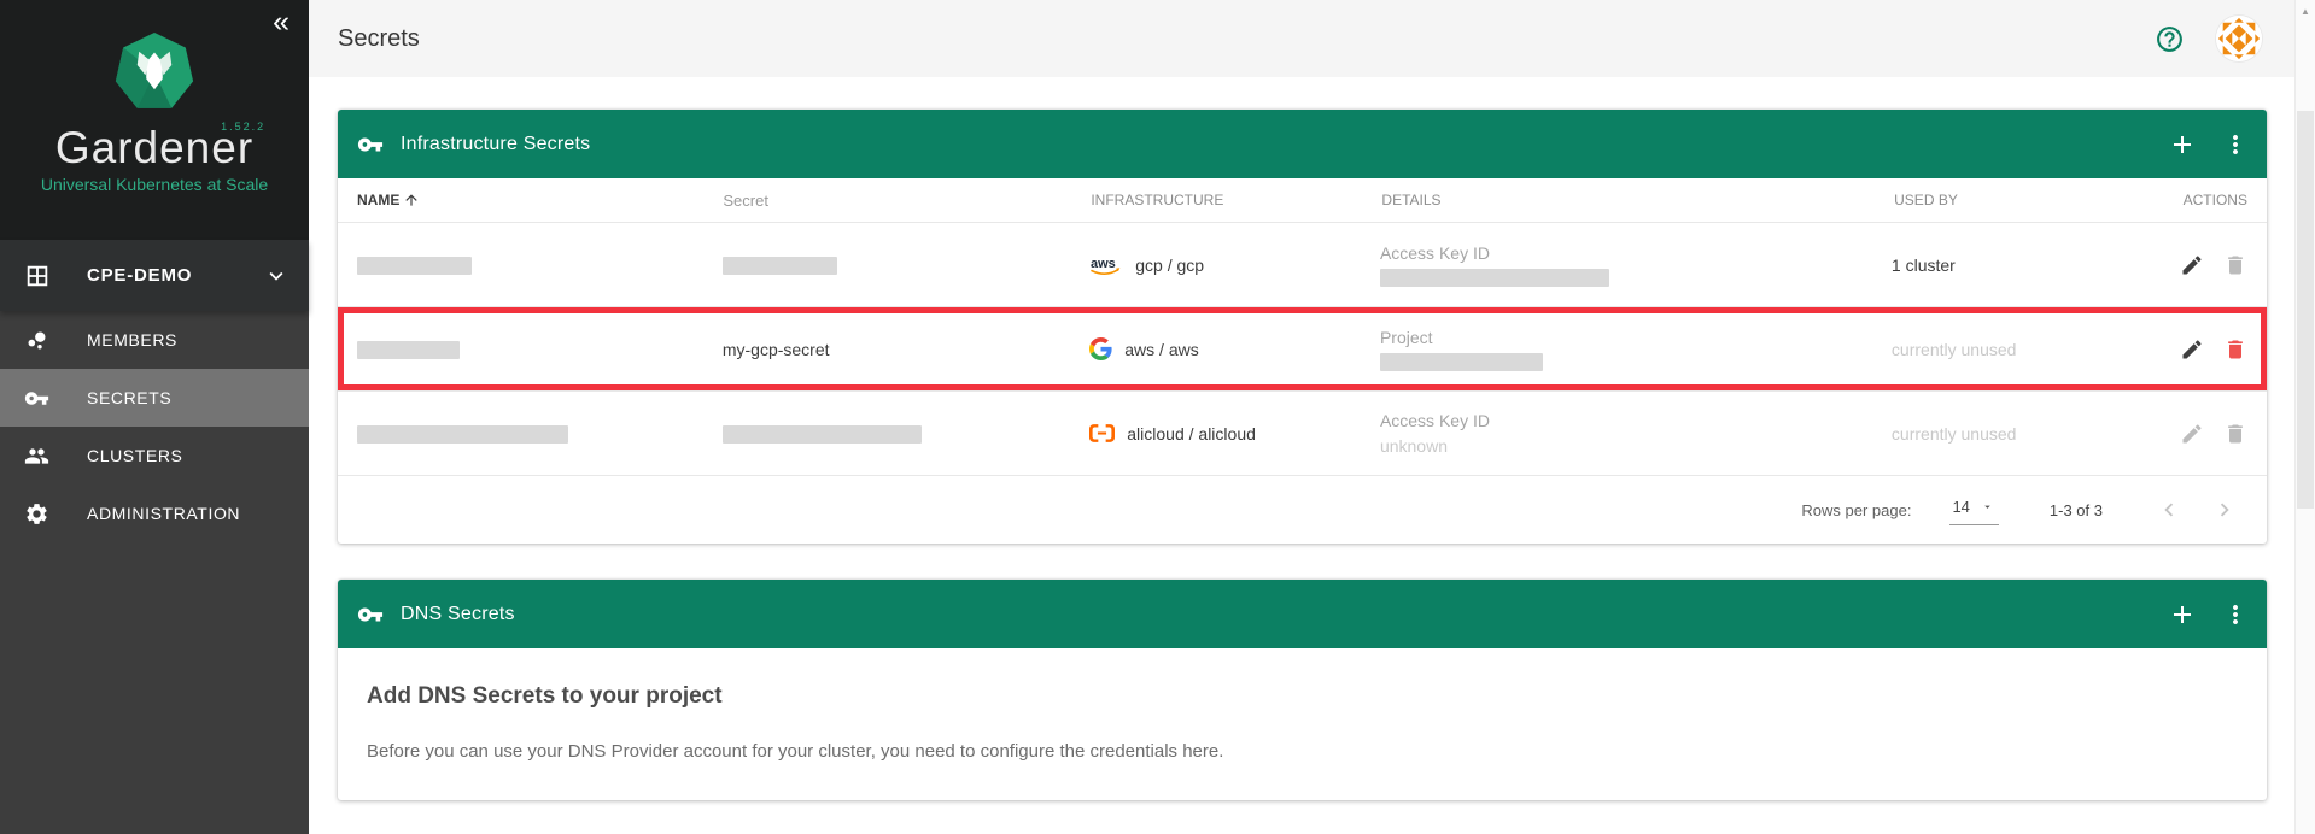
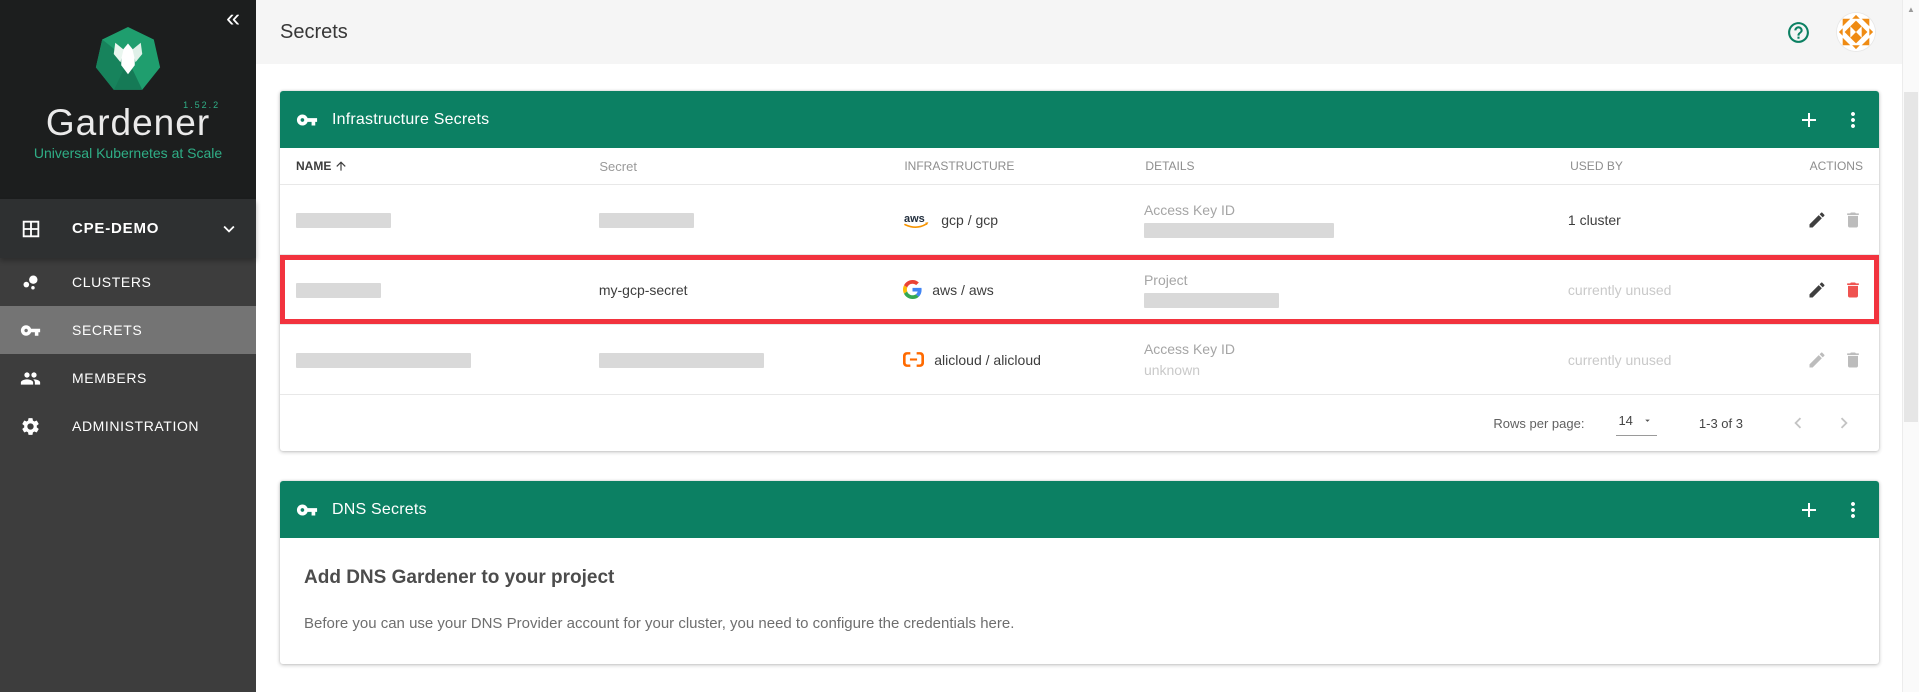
  «
  Gardener
  1.52.2
  Universal Kubernetes at Scale
  CPE-DEMO
- MEMBERS
+ CLUSTERS
  SECRETS
- CLUSTERS
+ MEMBERS
  ADMINISTRATION
  Secrets
  Infrastructure Secrets
  NAME
  Secret
  INFRASTRUCTURE
  DETAILS
  USED BY
  ACTIONS
  aws
  gcp / gcp
  Access Key ID
  1 cluster
  my-gcp-secret
  aws / aws
  Project
  currently unused
  alicloud / alicloud
  Access Key ID
  unknown
  currently unused
  Rows per page:
  14
  1-3 of 3
  DNS Secrets
- Add DNS Secrets to your project
+ Add DNS Gardener to your project
  Before you can use your DNS Provider account for your cluster, you need to configure the credentials here.
  ▲
